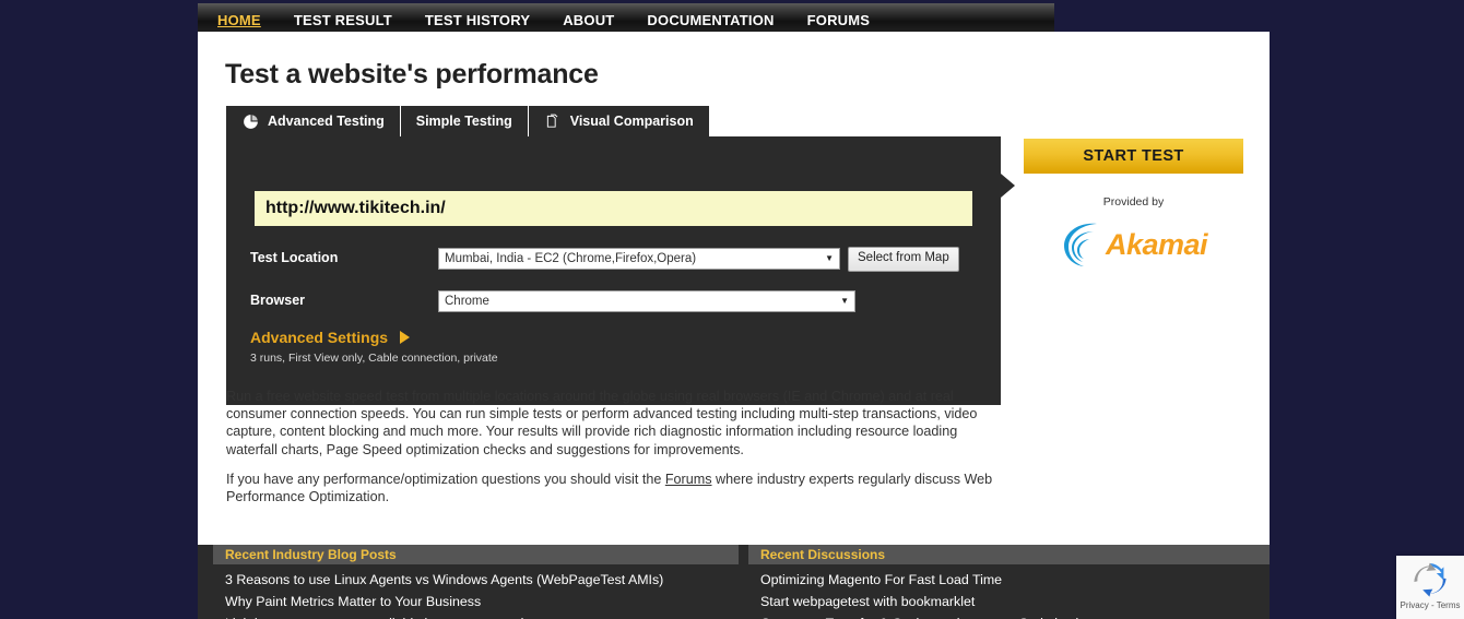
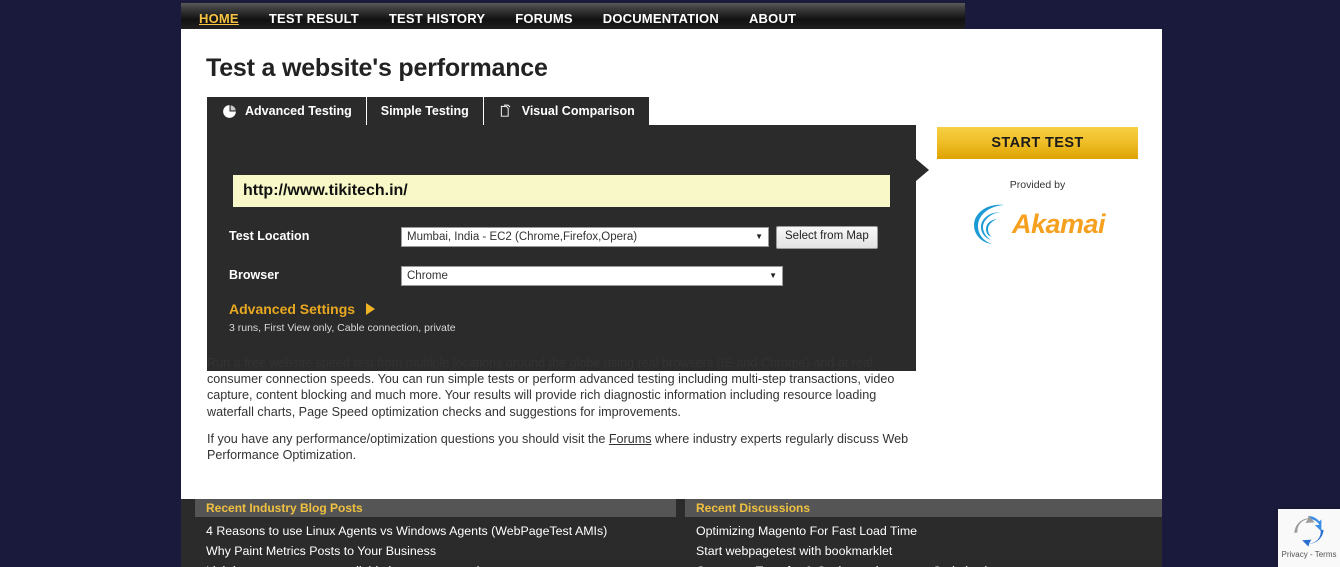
  HOME
  TEST RESULT
  TEST HISTORY
- ABOUT
+ FORUMS
  DOCUMENTATION
- FORUMS
+ ABOUT
  Test a website's performance
  Advanced Testing
  Simple Testing
  Visual Comparison
  http://www.tikitech.in/
  Test Location
  Mumbai, India - EC2 (Chrome,Firefox,Opera)
  ▼
  Select from Map
  Browser
  Chrome
  ▼
  Advanced Settings
  3 runs, First View only, Cable connection, private
  START TEST
  Provided by
  Akamai
  consumer connection speeds. You can run simple tests or perform advanced testing including multi-step transactions, video capture, content blocking and much more. Your results will provide rich diagnostic information including resource loading waterfall charts, Page Speed optimization checks and suggestions for improvements.
  If you have any performance/optimization questions you should visit the Forums where industry experts regularly discuss Web Performance Optimization.
  Recent Industry Blog Posts
- 3 Reasons to use Linux Agents vs Windows Agents (WebPageTest AMIs)
+ 4 Reasons to use Linux Agents vs Windows Agents (WebPageTest AMIs)
- Why Paint Metrics Matter to Your Business
+ Why Paint Metrics Posts to Your Business
  Recent Discussions
  Optimizing Magento For Fast Load Time
  Start webpagetest with bookmarklet
  Privacy - Terms
